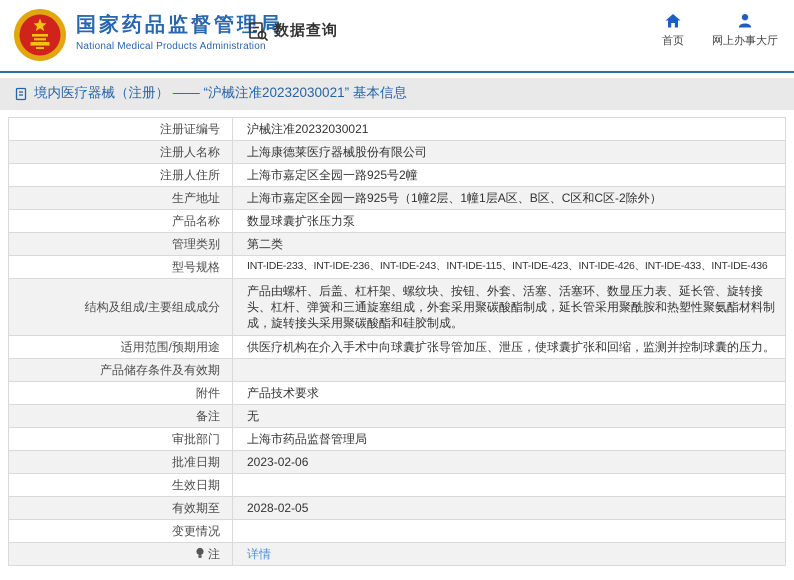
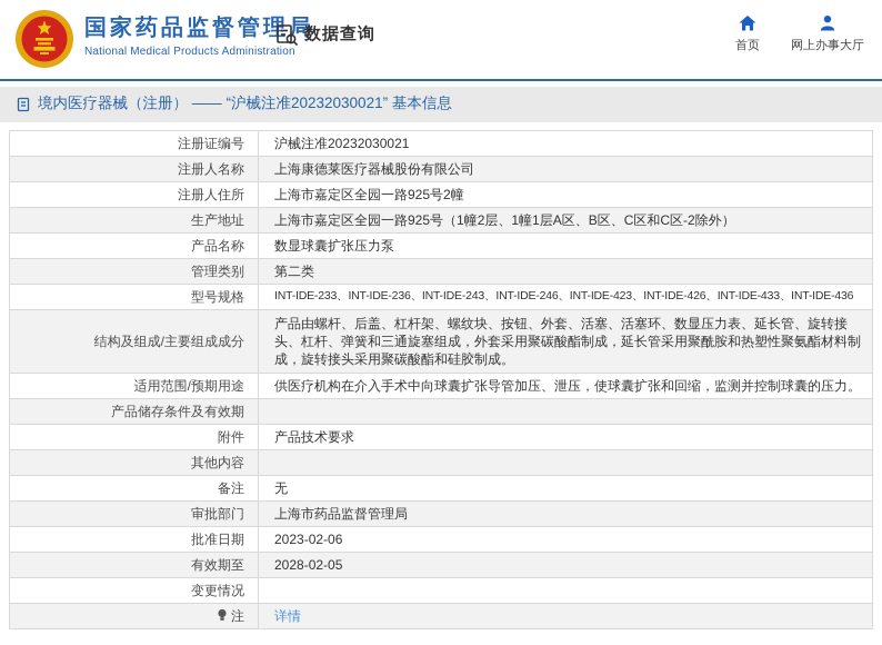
  国家药品监督管理局
  National Medical Products Administration
  数据查询
  首页
  网上办事大厅
  境内医疗器械（注册） —— “沪械注准20232030021” 基本信息
  注册证编号	沪械注准20232030021
  注册人名称	上海康德莱医疗器械股份有限公司
  注册人住所	上海市嘉定区全园一路925号2幢
  生产地址	上海市嘉定区全园一路925号（1幢2层、1幢1层A区、B区、C区和C区-2除外）
  产品名称	数显球囊扩张压力泵
  管理类别	第二类
- 型号规格	INT-IDE-233、INT-IDE-236、INT-IDE-243、INT-IDE-115、INT-IDE-423、INT-IDE-426、INT-IDE-433、INT-IDE-436
+ 型号规格	INT-IDE-233、INT-IDE-236、INT-IDE-243、INT-IDE-246、INT-IDE-423、INT-IDE-426、INT-IDE-433、INT-IDE-436
  结构及组成/主要组成成分	产品由螺杆、后盖、杠杆架、螺纹块、按钮、外套、活塞、活塞环、数显压力表、延长管、旋转接头、杠杆、弹簧和三通旋塞组成，外套采用聚碳酸酯制成，延长管采用聚酰胺和热塑性聚氨酯材料制成，旋转接头采用聚碳酸酯和硅胶制成。
  适用范围/预期用途	供医疗机构在介入手术中向球囊扩张导管加压、泄压，使球囊扩张和回缩，监测并控制球囊的压力。
  产品储存条件及有效期
  附件	产品技术要求
+ 其他内容
  备注	无
  审批部门	上海市药品监督管理局
  批准日期	2023-02-06
- 生效日期
  有效期至	2028-02-05
  变更情况
  注	详情
